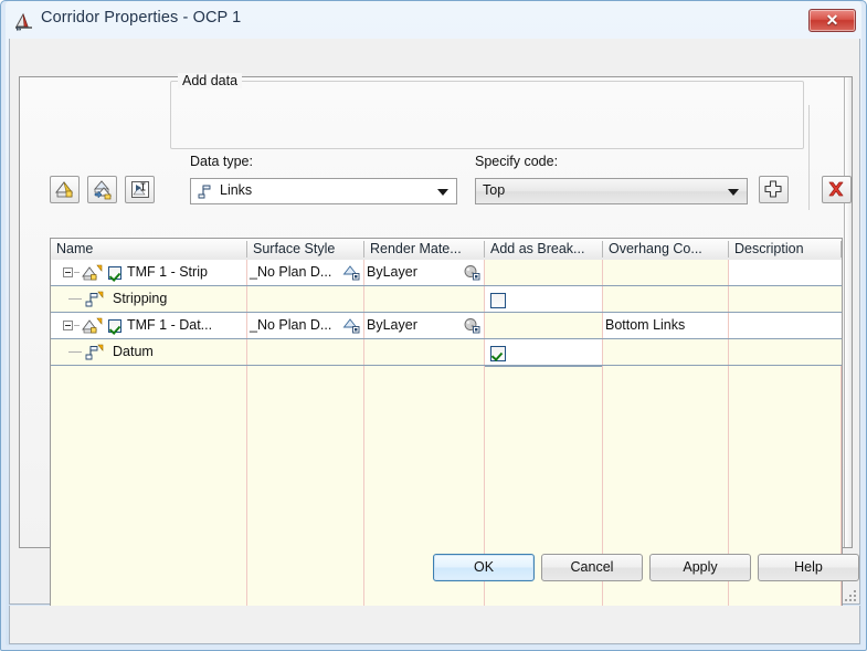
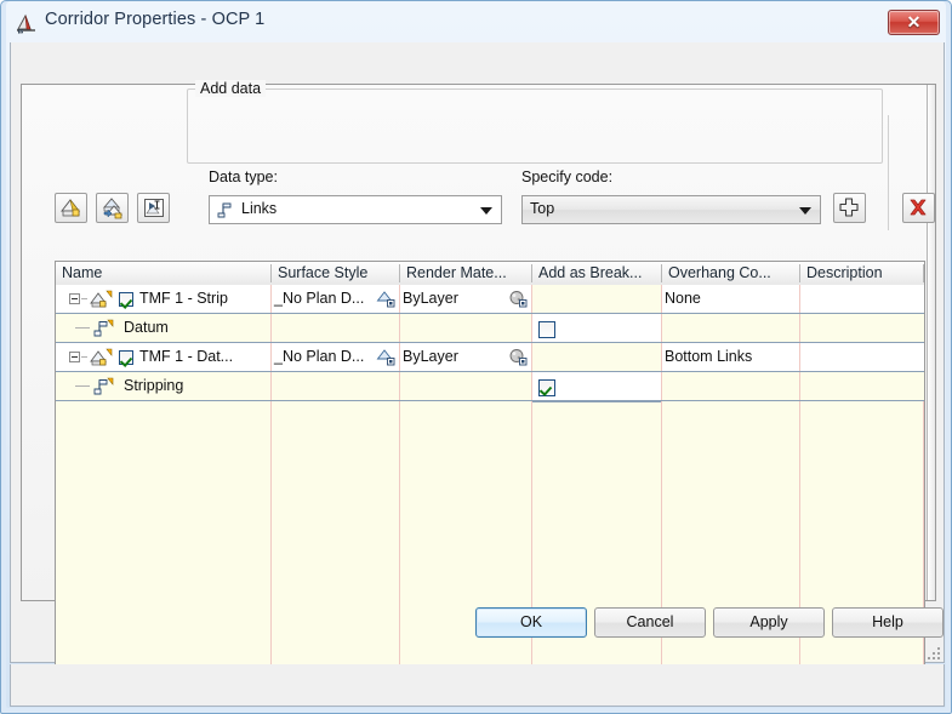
  Corridor Properties - OCP 1
  ✕
  Add data
  Data type:
  Links
  Specify code:
  Top
  Name
  Surface Style
  Render Mate...
  Add as Break...
  Overhang Co...
  Description
  TMF 1 - Strip
  _No Plan D...
  ByLayer
+ None
- Stripping
+ Datum
  TMF 1 - Dat...
  _No Plan D...
  ByLayer
  Bottom Links
- Datum
+ Stripping
  OK
  Cancel
  Apply
  Help
